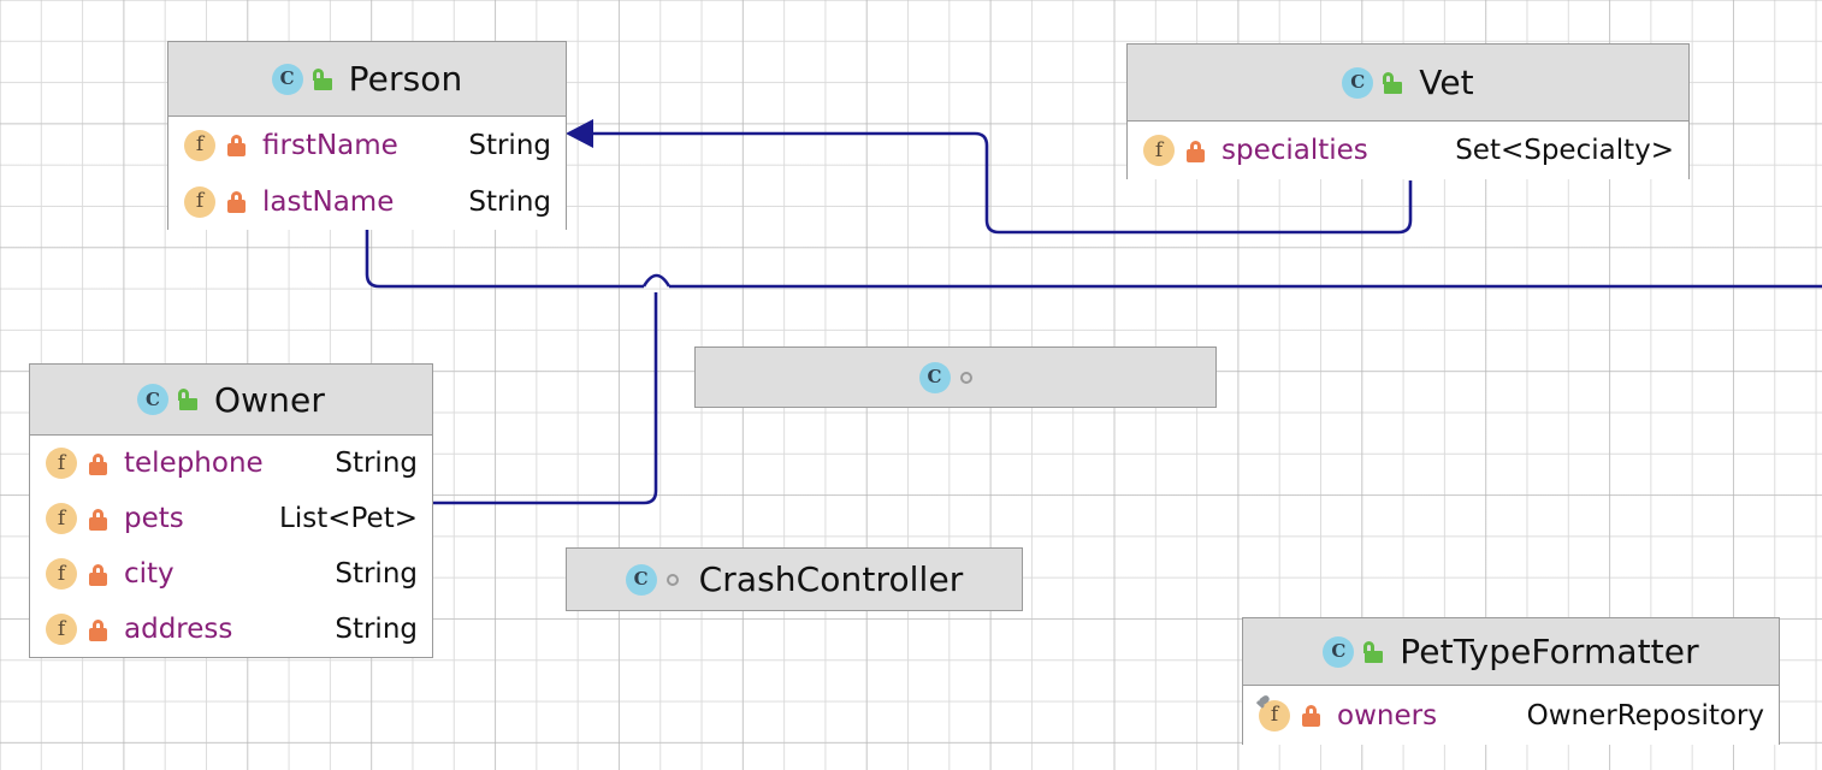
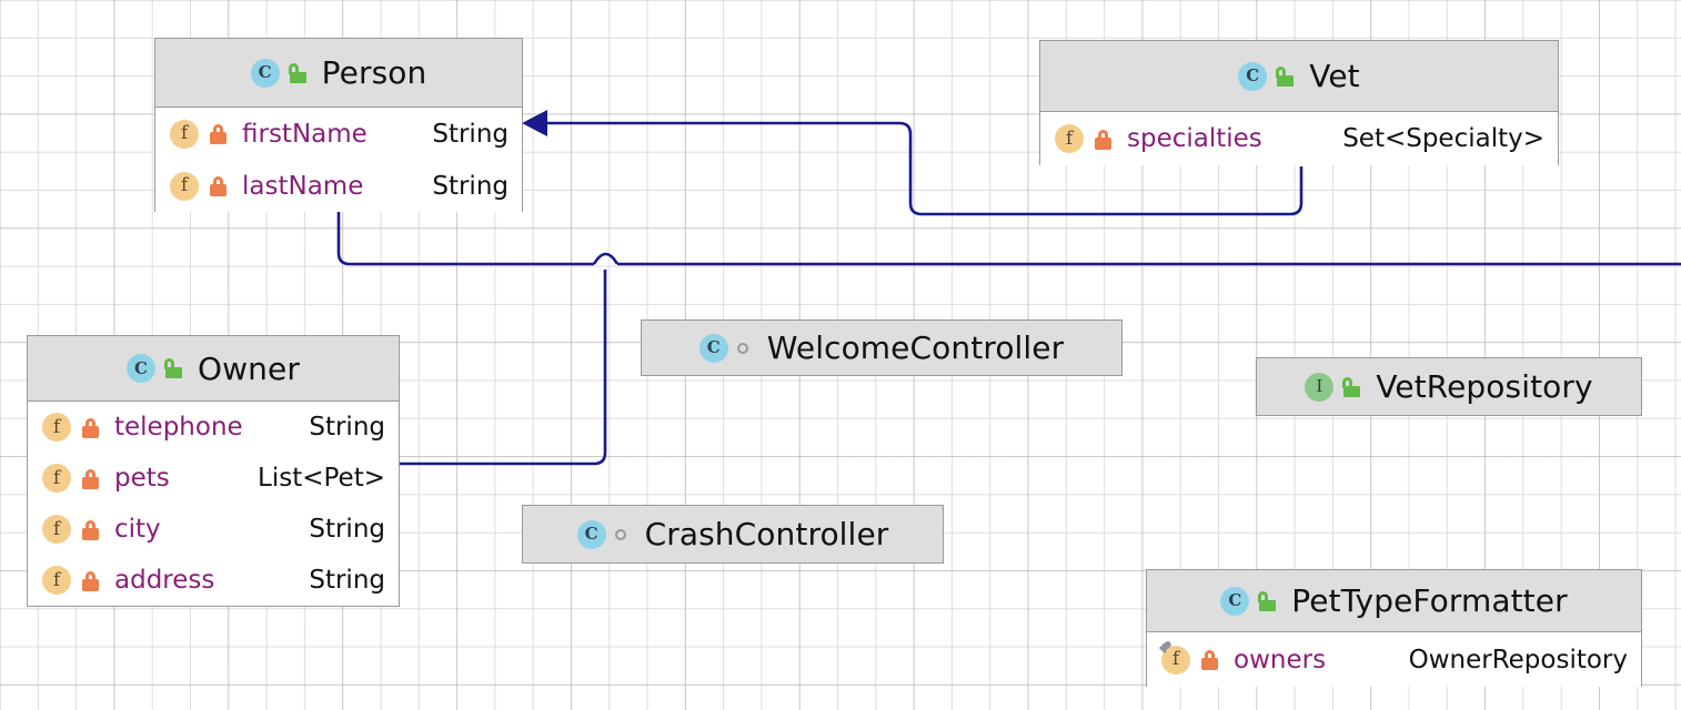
  C
  Person
  f
  firstName
  String
  f
  lastName
  String
  C
  Vet
  f
  specialties
  Set<Specialty>
  C
  Owner
  f
  telephone
  String
  f
  pets
  List<Pet>
  f
  city
  String
  f
  address
  String
  C
+ WelcomeController
+ I
+ VetRepository
  C
  CrashController
  C
  PetTypeFormatter
  f
  owners
  OwnerRepository
